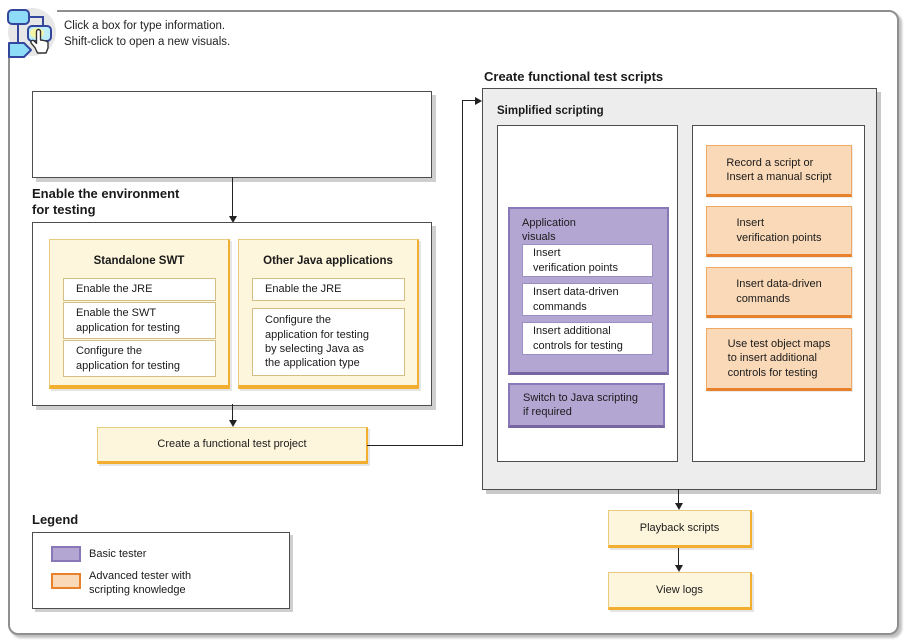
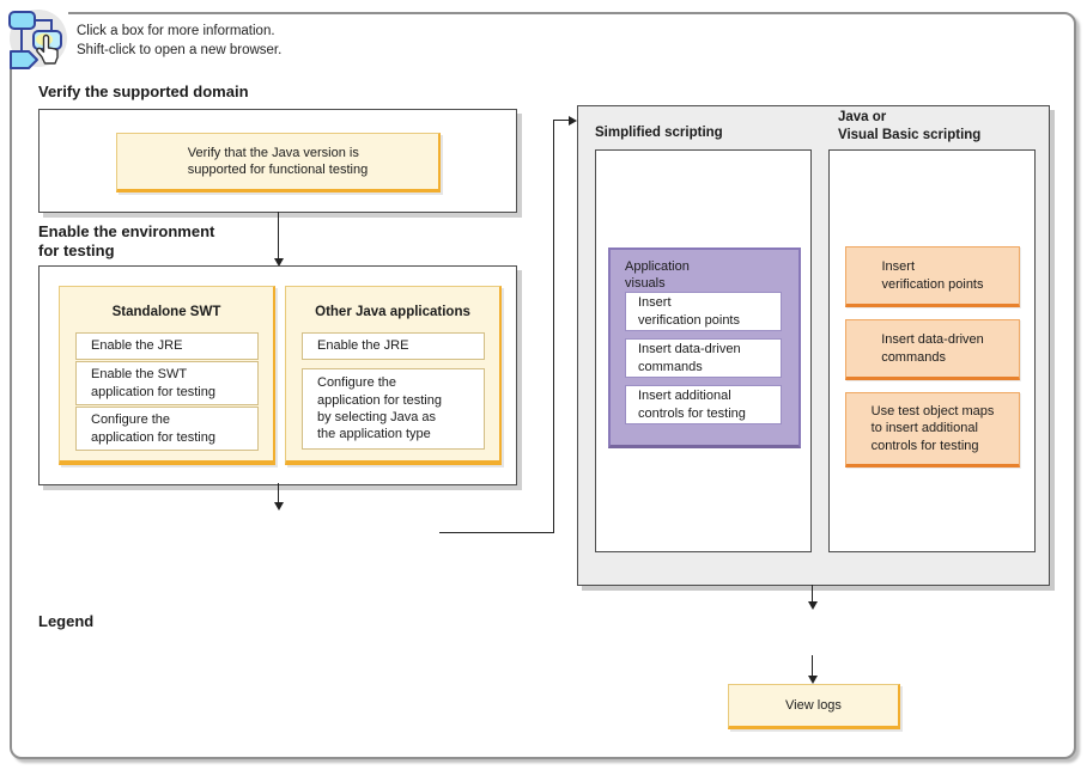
- Click a box for type information.
+ Click a box for more information.
- Shift-click to open a new visuals.
+ Shift-click to open a new browser.
+ Verify the supported domain
+ Verify that the Java version is
+ supported for functional testing
  Enable the environment
  for testing
  Standalone SWT
  Enable the JRE
  Enable the SWT
  application for testing
  Configure the
  application for testing
  Other Java applications
  Enable the JRE
  Configure the
  application for testing
  by selecting Java as
  the application type
- Create a functional test project
- Create functional test scripts
  Simplified scripting
+ Java or
+ Visual Basic scripting
  Application
  visuals
  Insert
  verification points
  Insert data-driven
  commands
  Insert additional
  controls for testing
- Switch to Java scripting
- if required
- Record a script or
- Insert a manual script
  Insert
  verification points
  Insert data-driven
  commands
  Use test object maps
  to insert additional
  controls for testing
- Playback scripts
  View logs
  Legend
- Basic tester
- Advanced tester with
- scripting knowledge
